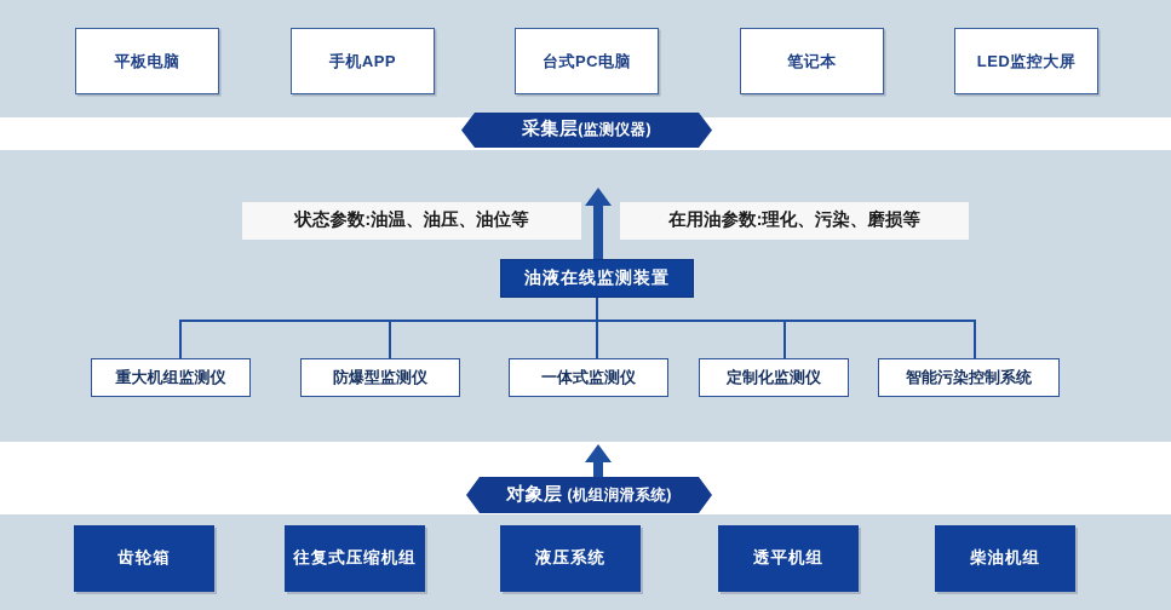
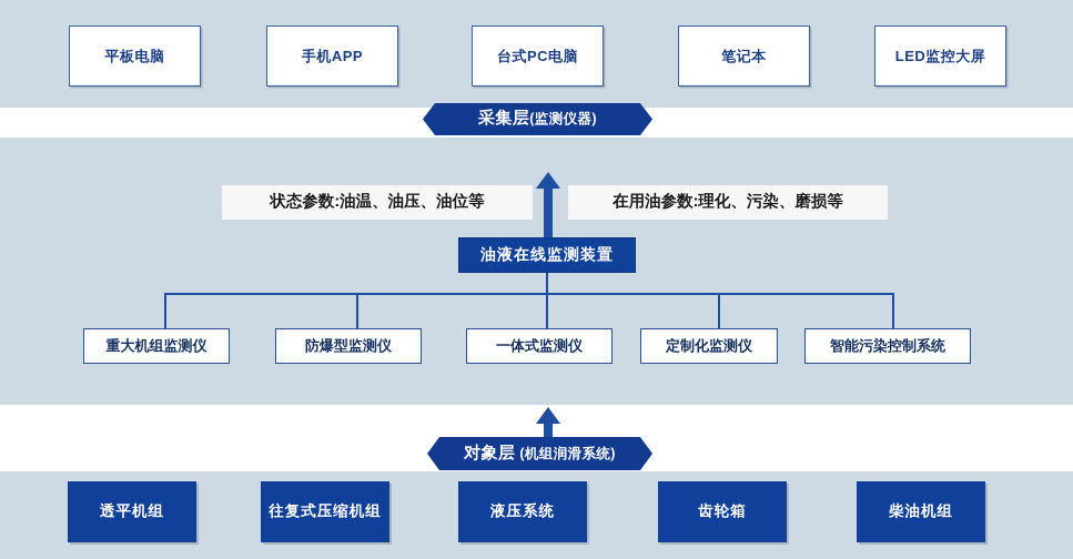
  平板电脑
  手机APP
  台式PC电脑
  笔记本
  LED监控大屏
  采集层
  (监测仪器)
  状态参数:油温、油压、油位等
  在用油参数:理化、污染、磨损等
  油液在线监测装置
  重大机组监测仪
  防爆型监测仪
  一体式监测仪
  定制化监测仪
  智能污染控制系统
  对象层
  (机组润滑系统)
- 齿轮箱
+ 透平机组
  往复式压缩机组
  液压系统
- 透平机组
+ 齿轮箱
  柴油机组
